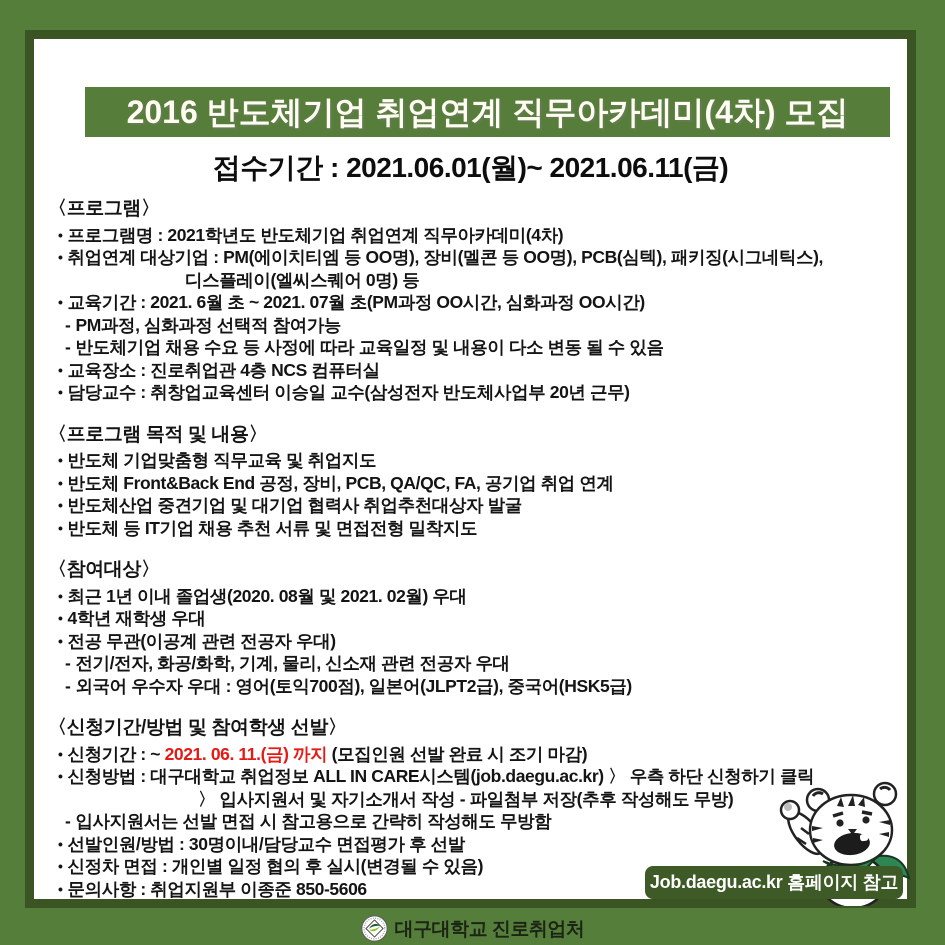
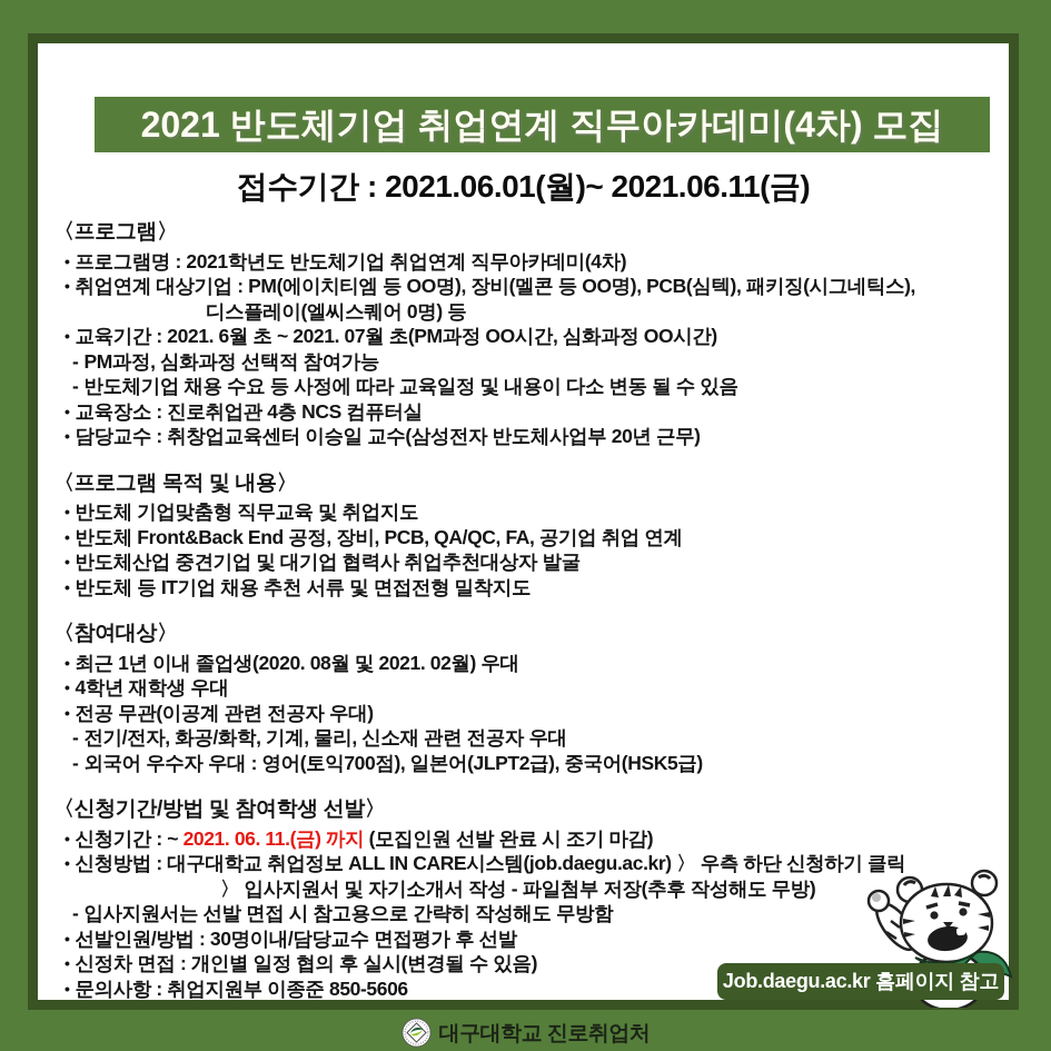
- 2016 반도체기업 취업연계 직무아카데미(4차) 모집
+ 2021 반도체기업 취업연계 직무아카데미(4차) 모집
  접수기간 : 2021.06.01(월)~ 2021.06.11(금)
  〈프로그램〉
  • 프로그램명 : 2021학년도 반도체기업 취업연계 직무아카데미(4차)
  • 취업연계 대상기업 : PM(에이치티엠 등 OO명), 장비(멜콘 등 OO명), PCB(심텍), 패키징(시그네틱스),
  디스플레이(엘씨스퀘어 0명) 등
  • 교육기간 : 2021. 6월 초 ~ 2021. 07월 초(PM과정 OO시간, 심화과정 OO시간)
  - PM과정, 심화과정 선택적 참여가능
  - 반도체기업 채용 수요 등 사정에 따라 교육일정 및 내용이 다소 변동 될 수 있음
  • 교육장소 : 진로취업관 4층 NCS 컴퓨터실
  • 담당교수 : 취창업교육센터 이승일 교수(삼성전자 반도체사업부 20년 근무)
  〈프로그램 목적 및 내용〉
  • 반도체 기업맞춤형 직무교육 및 취업지도
  • 반도체 Front&Back End 공정, 장비, PCB, QA/QC, FA, 공기업 취업 연계
  • 반도체산업 중견기업 및 대기업 협력사 취업추천대상자 발굴
  • 반도체 등 IT기업 채용 추천 서류 및 면접전형 밀착지도
  〈참여대상〉
  • 최근 1년 이내 졸업생(2020. 08월 및 2021. 02월) 우대
  • 4학년 재학생 우대
  • 전공 무관(이공계 관련 전공자 우대)
  - 전기/전자, 화공/화학, 기계, 물리, 신소재 관련 전공자 우대
  - 외국어 우수자 우대 : 영어(토익700점), 일본어(JLPT2급), 중국어(HSK5급)
  〈신청기간/방법 및 참여학생 선발〉
  • 신청기간 : ~ 2021. 06. 11.(금) 까지 (모집인원 선발 완료 시 조기 마감)
  • 신청방법 : 대구대학교 취업정보 ALL IN CARE시스템(job.daegu.ac.kr) 〉 우측 하단 신청하기 클릭
  〉 입사지원서 및 자기소개서 작성 - 파일첨부 저장(추후 작성해도 무방)
  - 입사지원서는 선발 면접 시 참고용으로 간략히 작성해도 무방함
  • 선발인원/방법 : 30명이내/담당교수 면접평가 후 선발
  • 신정차 면접 : 개인별 일정 협의 후 실시(변경될 수 있음)
  • 문의사항 : 취업지원부 이종준 850-5606
  Job.daegu.ac.kr 홈페이지 참고
  대구대학교 진로취업처
